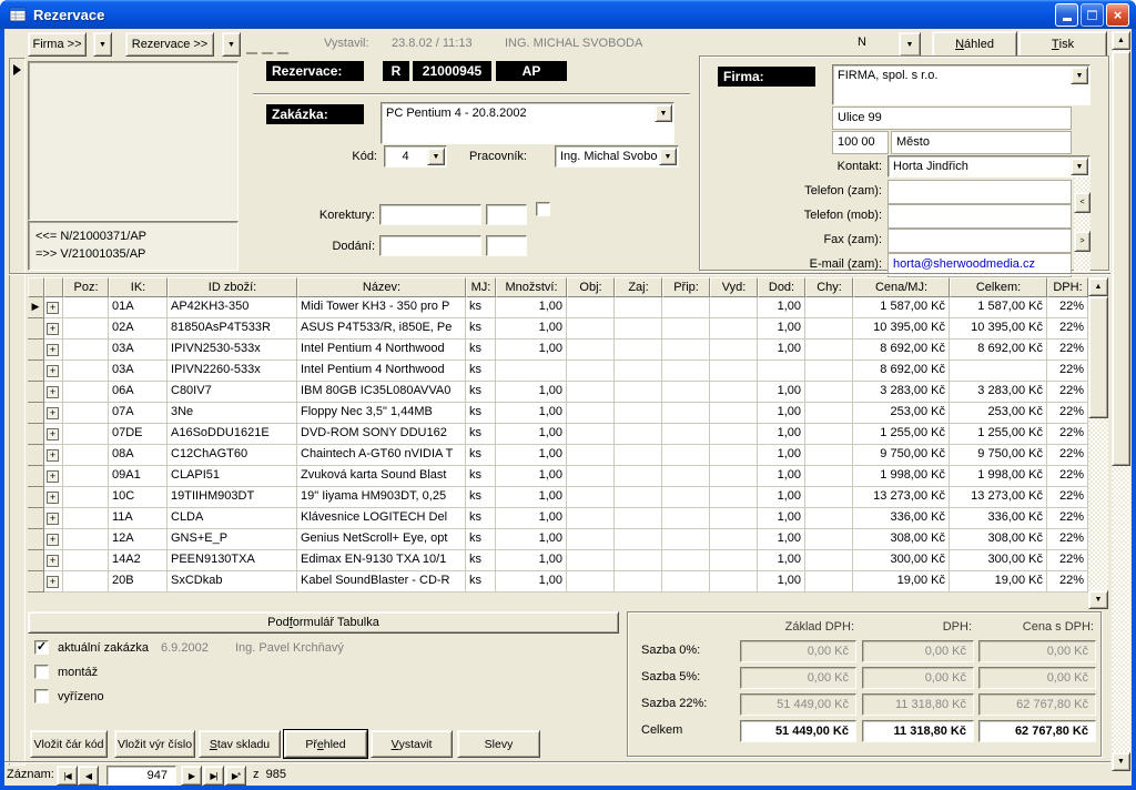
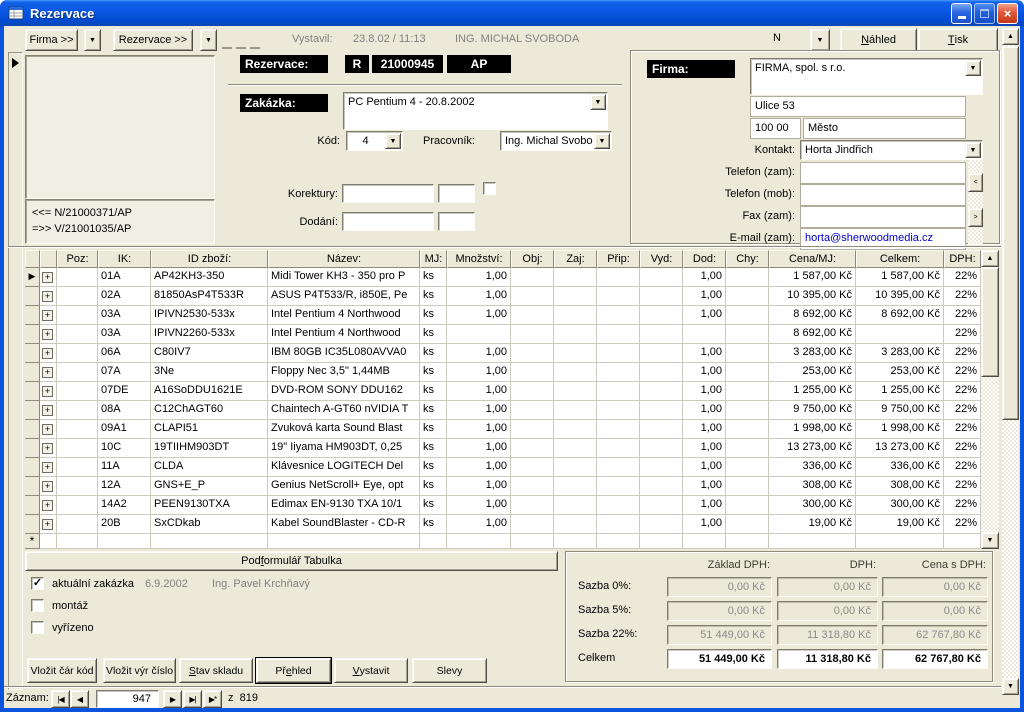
  Rezervace
  ×
  Firma >>
  Rezervace >>
  Vystavil:
  23.8.02 / 11:13
  ING. MICHAL SVOBODA
  N
  N
  áhled
  T
  isk
  <<= N/21000371/AP
  =>> V/21001035/AP
  Rezervace:
  R
  21000945
  AP
  Zakázka:
  PC Pentium 4 - 20.8.2002
  Kód:
  4
  Pracovník:
  Ing. Michal Svobo
  Korektury:
  Dodání:
  Firma:
  FIRMA, spol. s r.o.
- Ulice 99
+ Ulice 53
  100 00
  Město
  Kontakt:
  Horta Jindřich
  Telefon (zam):
  Telefon (mob):
  Fax (zam):
  E-mail (zam):
  horta@sherwoodmedia.cz
  Poz:
  IK:
  ID zboží:
  Název:
  MJ:
  Množství:
  Obj:
  Zaj:
  Přip:
  Vyd:
  Dod:
  Chy:
  Cena/MJ:
  Celkem:
  DPH:
  ▶
  +
  01A
  AP42KH3-350
  Midi Tower KH3 - 350 pro P
  ks
  1,00
  1,00
  1 587,00 Kč
  1 587,00 Kč
  22%
  +
  02A
  81850AsP4T533R
  ASUS P4T533/R, i850E, Pe
  ks
  1,00
  1,00
  10 395,00 Kč
  10 395,00 Kč
  22%
  +
  03A
  IPIVN2530-533x
  Intel Pentium 4 Northwood
  ks
  1,00
  1,00
  8 692,00 Kč
  8 692,00 Kč
  22%
  +
  03A
  IPIVN2260-533x
  Intel Pentium 4 Northwood
  ks
  8 692,00 Kč
  22%
  +
  06A
  C80IV7
  IBM 80GB IC35L080AVVA0
  ks
  1,00
  1,00
  3 283,00 Kč
  3 283,00 Kč
  22%
  +
  07A
  3Ne
  Floppy Nec 3,5" 1,44MB
  ks
  1,00
  1,00
  253,00 Kč
  253,00 Kč
  22%
  +
  07DE
  A16SoDDU1621E
  DVD-ROM SONY DDU162
  ks
  1,00
  1,00
  1 255,00 Kč
  1 255,00 Kč
  22%
  +
  08A
  C12ChAGT60
  Chaintech A-GT60 nVIDIA T
  ks
  1,00
  1,00
  9 750,00 Kč
  9 750,00 Kč
  22%
  +
  09A1
  CLAPI51
  Zvuková karta Sound Blast
  ks
  1,00
  1,00
  1 998,00 Kč
  1 998,00 Kč
  22%
  +
  10C
  19TIIHM903DT
  19" Iiyama HM903DT, 0,25
  ks
  1,00
  1,00
  13 273,00 Kč
  13 273,00 Kč
  22%
  +
  11A
  CLDA
  Klávesnice LOGITECH Del
  ks
  1,00
  1,00
  336,00 Kč
  336,00 Kč
  22%
  +
  12A
  GNS+E_P
  Genius NetScroll+ Eye, opt
  ks
  1,00
  1,00
  308,00 Kč
  308,00 Kč
  22%
  +
  14A2
  PEEN9130TXA
  Edimax EN-9130 TXA 10/1
  ks
  1,00
  1,00
  300,00 Kč
  300,00 Kč
  22%
  +
  20B
  SxCDkab
  Kabel SoundBlaster - CD-R
  ks
  1,00
  1,00
  19,00 Kč
  19,00 Kč
  22%
+ *
  Pod
  f
  ormulář Tabulka
  ✓
  aktuální zakázka
  6.9.2002
  Ing. Pavel Krchňavý
  montáž
  vyřízeno
  Základ DPH:
  DPH:
  Cena s DPH:
  Sazba 0%:
  0,00 Kč
  0,00 Kč
  0,00 Kč
  Sazba 5%:
  0,00 Kč
  0,00 Kč
  0,00 Kč
  Sazba 22%:
  51 449,00 Kč
  11 318,80 Kč
  62 767,80 Kč
  Celkem
  51 449,00 Kč
  11 318,80 Kč
  62 767,80 Kč
  Vložit čár kód
  Vložit výr číslo
  S
  tav skladu
  Př
  e
  hled
  V
  ystavit
  Slevy
  Záznam:
  |◀
  ◀
  947
  ▶
  ▶|
  ▶*
- z 985
+ z 819
